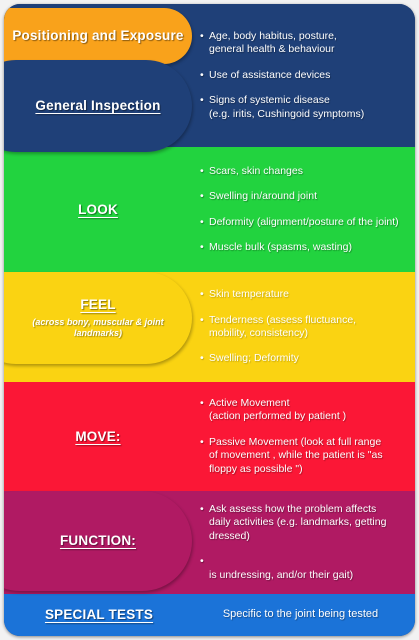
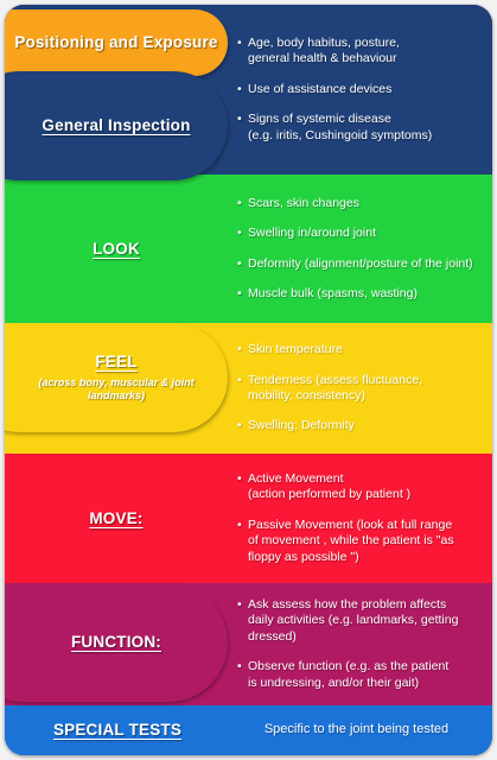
  Age, body habitus, posture,
  general health & behaviour
  Use of assistance devices
  Signs of systemic disease
  (e.g. iritis, Cushingoid symptoms)
  Scars, skin changes
  Swelling in/around joint
  Deformity (alignment/posture of the joint)
  Muscle bulk (spasms, wasting)
  Skin temperature
  Tenderness (assess fluctuance,
  mobility, consistency)
  Swelling; Deformity
  Active Movement
  (action performed by patient )
  Passive Movement (look at full range
  of movement , while the patient is "as
  floppy as possible ")
  Ask assess how the problem affects
  daily activities (e.g. landmarks, getting
  dressed)
+ Observe function (e.g. as the patient
  is undressing, and/or their gait)
  Specific to the joint being tested
  Positioning and Exposure
  General Inspection
  LOOK
  FEEL
  (across bony, muscular & joint landmarks)
  MOVE:
  FUNCTION:
  SPECIAL TESTS
